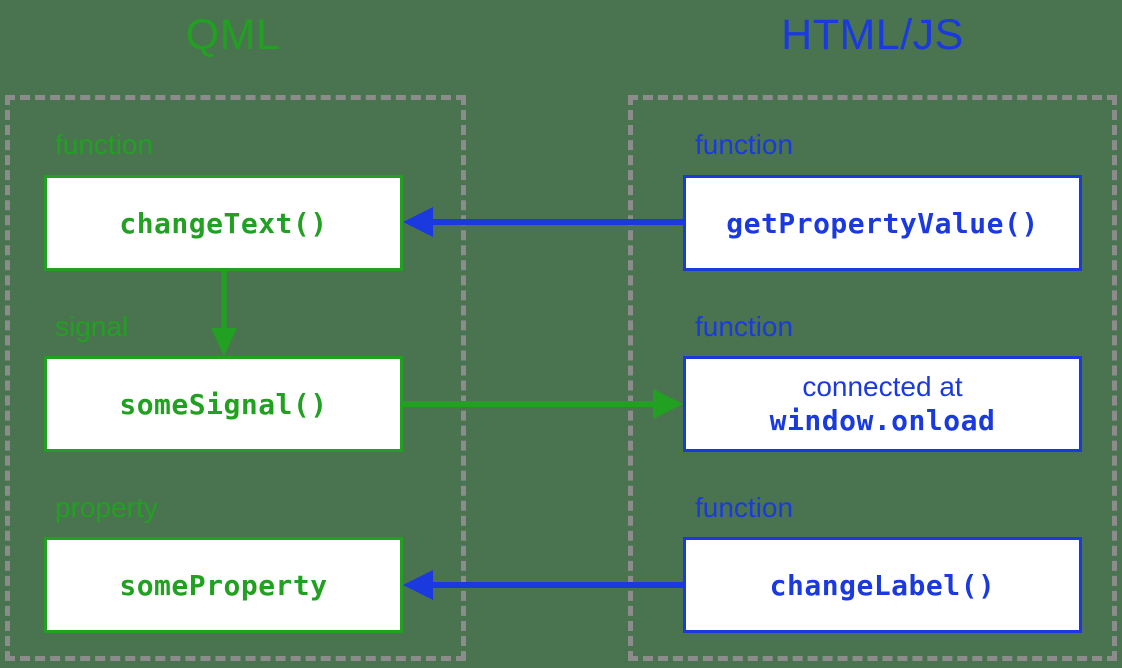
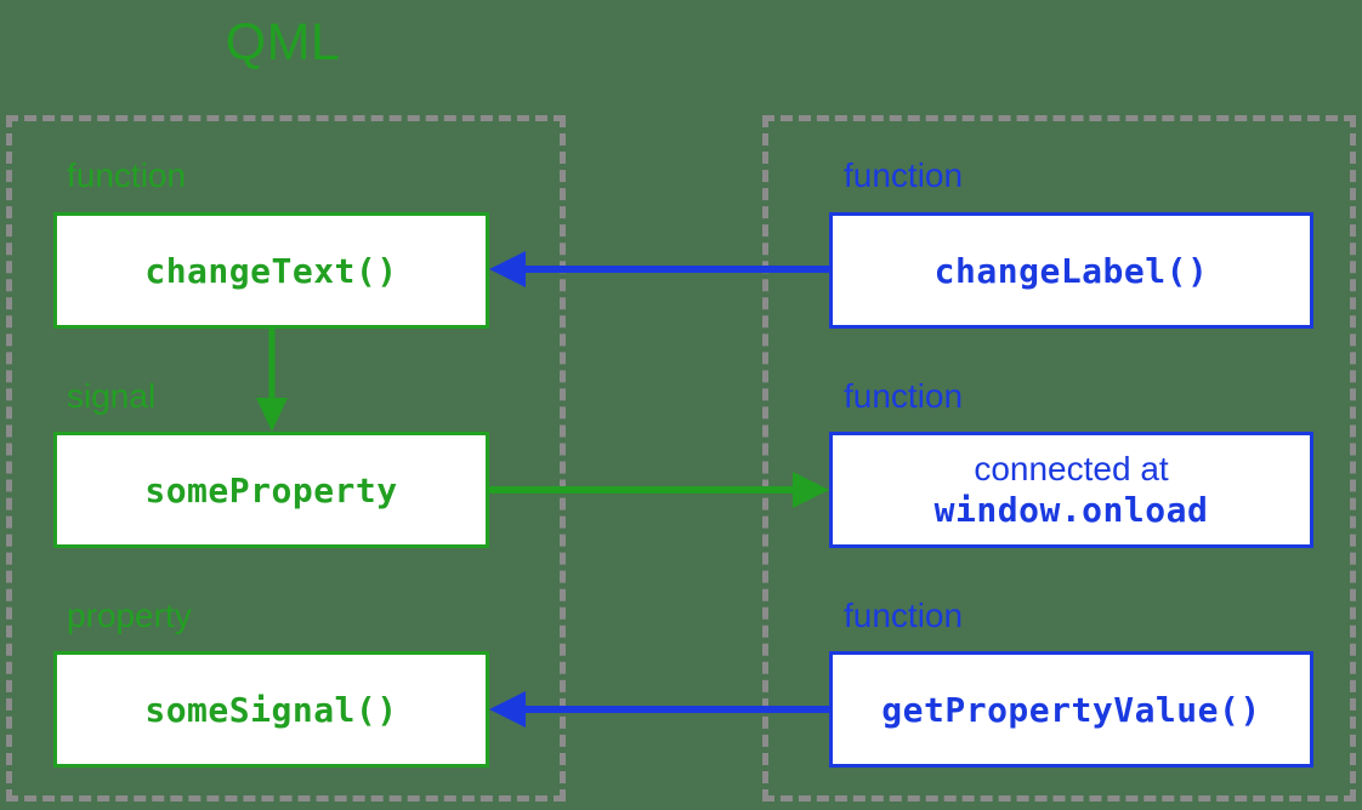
  QML
- HTML/JS
  function
  changeText()
  signal
- someSignal()
+ someProperty
  property
- someProperty
+ someSignal()
  function
- getPropertyValue()
+ changeLabel()
  function
  connected at
  window.onload
  function
- changeLabel()
+ getPropertyValue()
